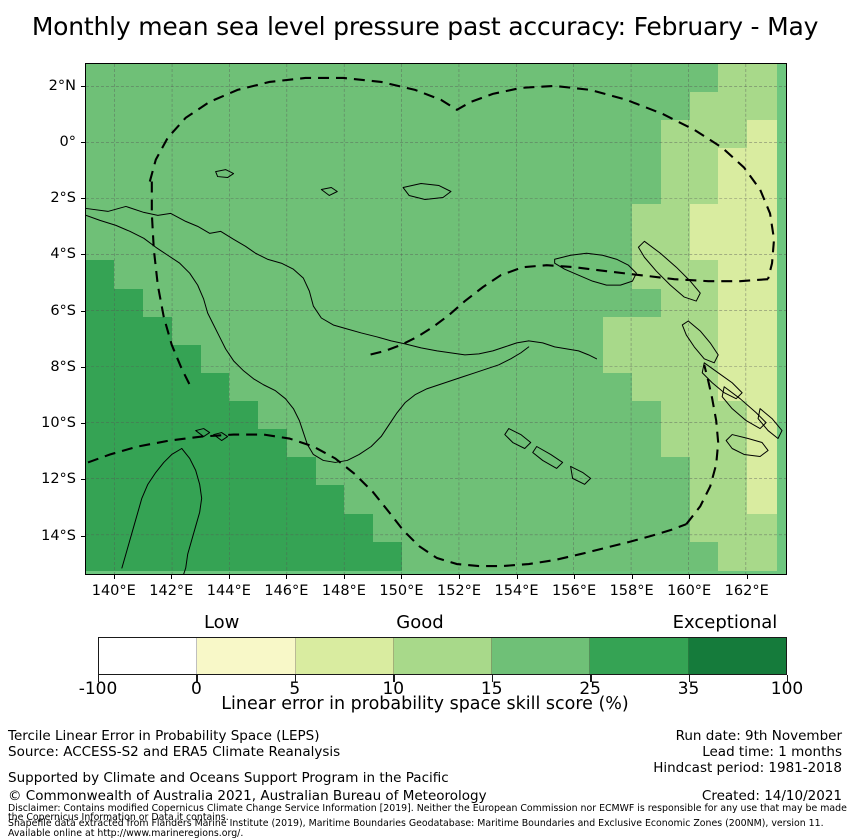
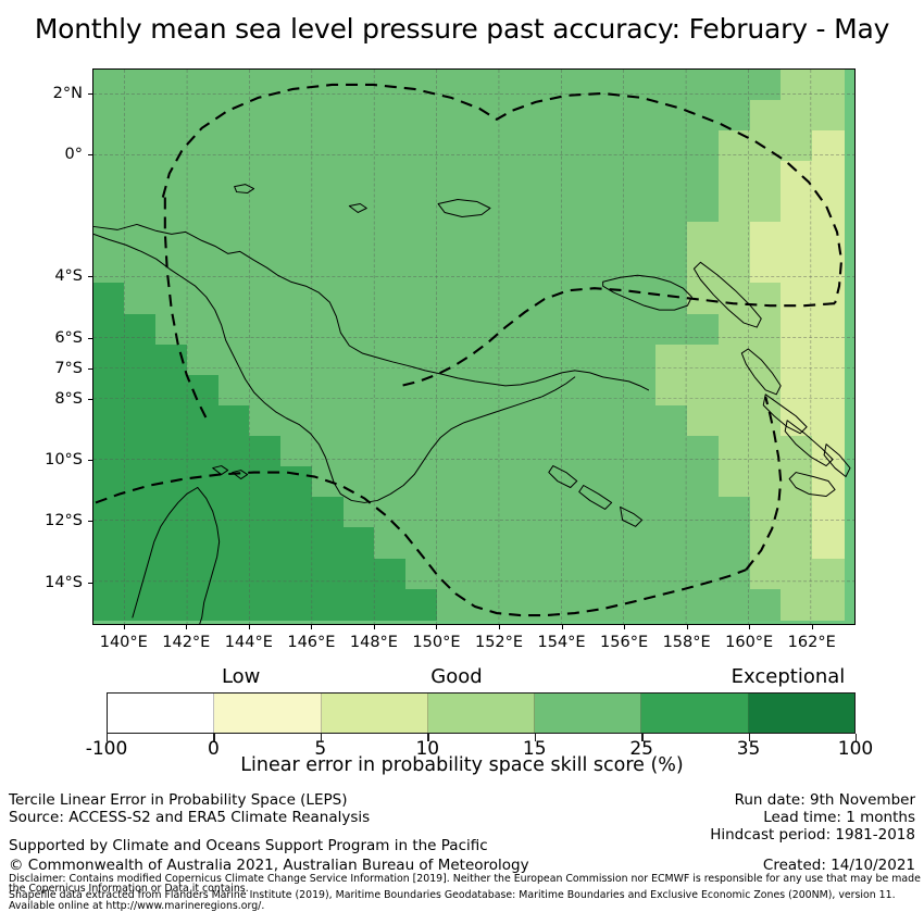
  Monthly mean sea level pressure past accuracy: February - May
  2°N
  0°
- 2°S
+ 7°S
  4°S
  6°S
  8°S
  10°S
  12°S
  14°S
  140°E
  142°E
  144°E
  146°E
  148°E
  150°E
  152°E
  154°E
  156°E
  158°E
  160°E
  162°E
  Low
  Good
  Exceptional
  -100
  0
  5
  10
  15
  25
  35
  100
  Linear error in probability space skill score (%)
  Tercile Linear Error in Probability Space (LEPS)
  Source: ACCESS-S2 and ERA5 Climate Reanalysis
  Run date: 9th November
  Lead time: 1 months
  Hindcast period: 1981-2018
  Supported by Climate and Oceans Support Program in the Pacific
  © Commonwealth of Australia 2021, Australian Bureau of Meteorology
  Created: 14/10/2021
  Disclaimer: Contains modified Copernicus Climate Change Service Information [2019]. Neither the European Commission nor ECMWF is responsible for any use that may be made
  the Copernicus Information or Data it contains.
  Shapefile data extracted from Flanders Marine Institute (2019), Maritime Boundaries Geodatabase: Maritime Boundaries and Exclusive Economic Zones (200NM), version 11.
  Available online at http://www.marineregions.org/.
